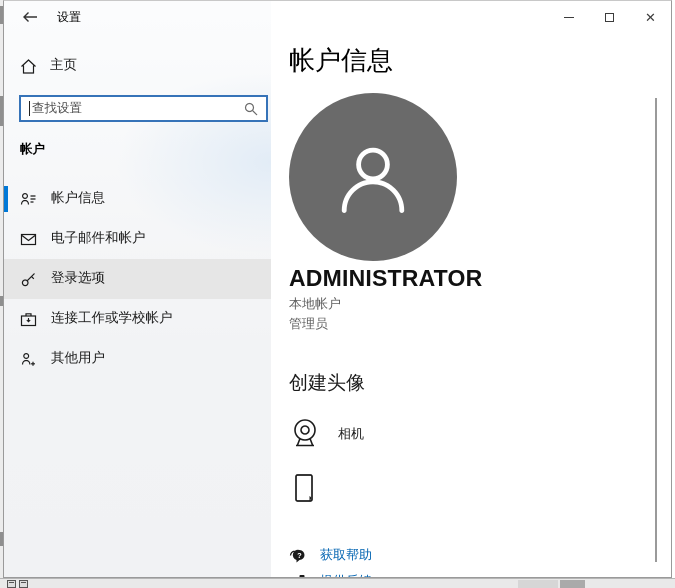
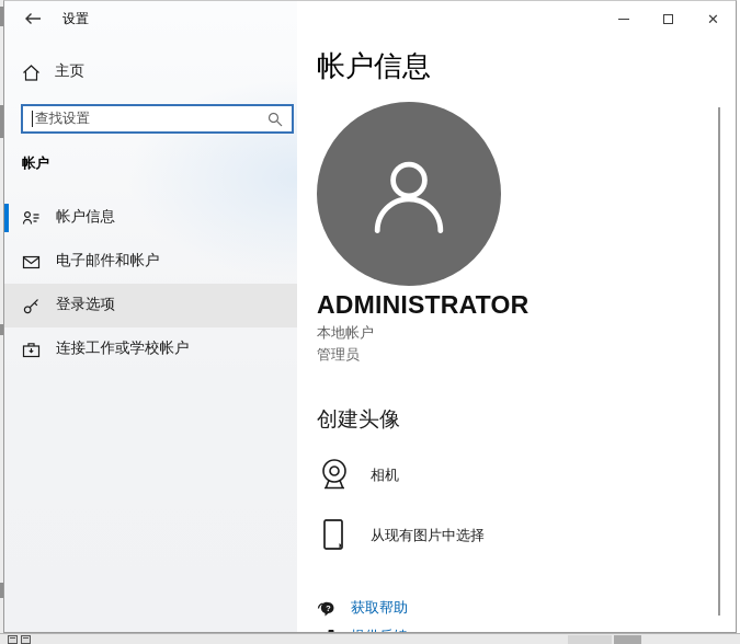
  设置
  主页
  查找设置
  帐户
  帐户信息
  电子邮件和帐户
  登录选项
  连接工作或学校帐户
- 其他用户
  ✕
  帐户信息
  ADMINISTRATOR
  本地帐户
  管理员
  创建头像
  相机
+ 从现有图片中选择
  ?
  获取帮助
